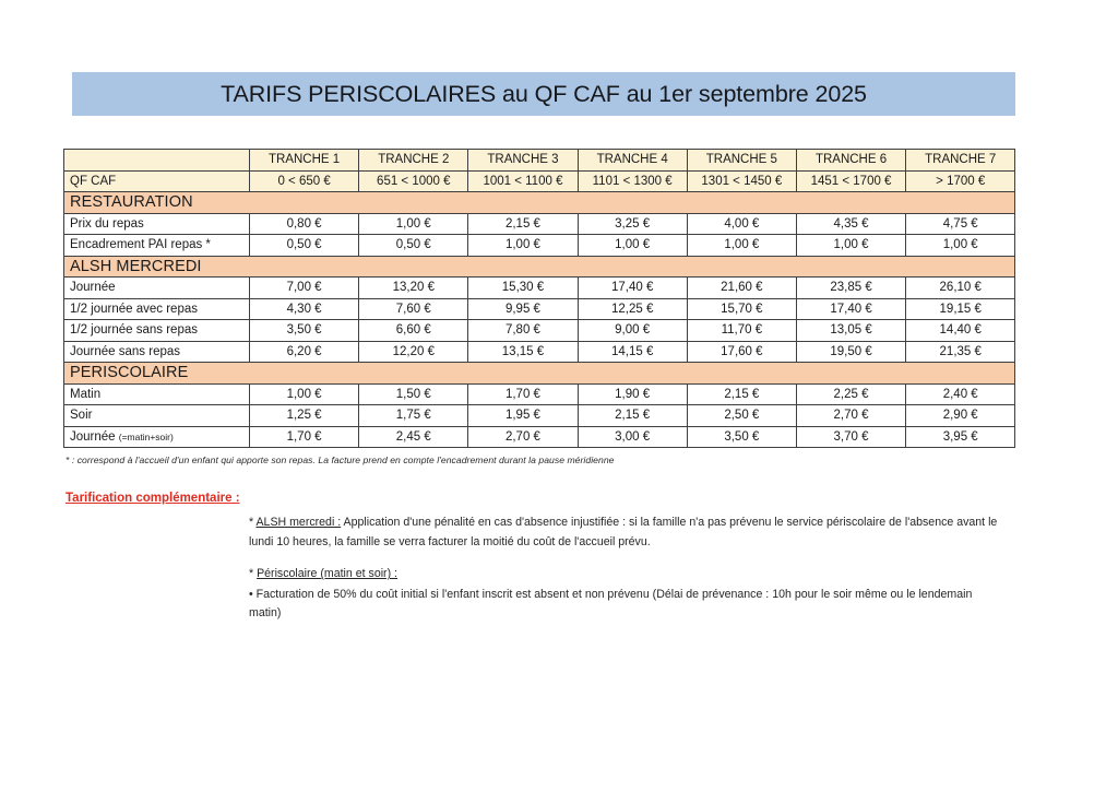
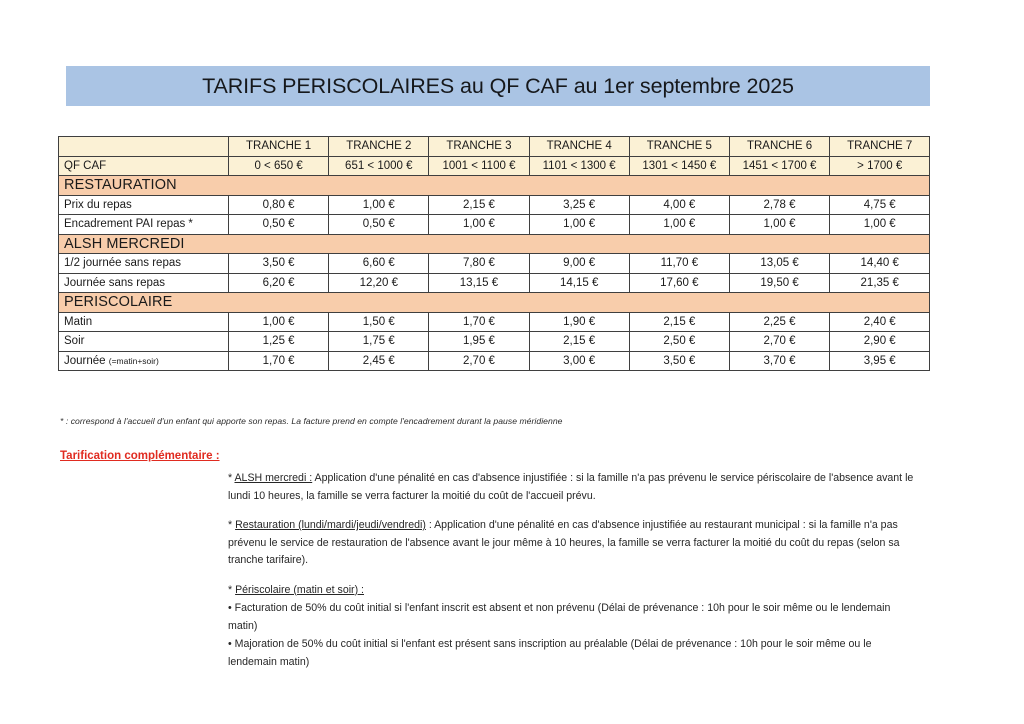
  TARIFS PERISCOLAIRES au QF CAF au 1er septembre 2025
  	TRANCHE 1	TRANCHE 2	TRANCHE 3	TRANCHE 4	TRANCHE 5	TRANCHE 6	TRANCHE 7
  QF CAF	0 < 650 €	651 < 1000 €	1001 < 1100 €	1101 < 1300 €	1301 < 1450 €	1451 < 1700 €	> 1700 €
  RESTAURATION
- Prix du repas	0,80 €	1,00 €	2,15 €	3,25 €	4,00 €	4,35 €	4,75 €
+ Prix du repas	0,80 €	1,00 €	2,15 €	3,25 €	4,00 €	2,78 €	4,75 €
  Encadrement PAI repas *	0,50 €	0,50 €	1,00 €	1,00 €	1,00 €	1,00 €	1,00 €
  ALSH MERCREDI
- Journée	7,00 €	13,20 €	15,30 €	17,40 €	21,60 €	23,85 €	26,10 €
- 1/2 journée avec repas	4,30 €	7,60 €	9,95 €	12,25 €	15,70 €	17,40 €	19,15 €
  1/2 journée sans repas	3,50 €	6,60 €	7,80 €	9,00 €	11,70 €	13,05 €	14,40 €
  Journée sans repas	6,20 €	12,20 €	13,15 €	14,15 €	17,60 €	19,50 €	21,35 €
  PERISCOLAIRE
  Matin	1,00 €	1,50 €	1,70 €	1,90 €	2,15 €	2,25 €	2,40 €
  Soir	1,25 €	1,75 €	1,95 €	2,15 €	2,50 €	2,70 €	2,90 €
  Journée (=matin+soir)	1,70 €	2,45 €	2,70 €	3,00 €	3,50 €	3,70 €	3,95 €
  * : correspond à l'accueil d'un enfant qui apporte son repas. La facture prend en compte l'encadrement durant la pause méridienne
  Tarification complémentaire :
  * ALSH mercredi : Application d'une pénalité en cas d'absence injustifiée : si la famille n'a pas prévenu le service périscolaire de l'absence avant le lundi 10 heures, la famille se verra facturer la moitié du coût de l'accueil prévu.
+ * Restauration (lundi/mardi/jeudi/vendredi) : Application d'une pénalité en cas d'absence injustifiée au restaurant municipal : si la famille n'a pas prévenu le service de restauration de l'absence avant le jour même à 10 heures, la famille se verra facturer la moitié du coût du repas (selon sa tranche tarifaire).
  * Périscolaire (matin et soir) :
  • Facturation de 50% du coût initial si l'enfant inscrit est absent et non prévenu (Délai de prévenance : 10h pour le soir même ou le lendemain matin)
+ • Majoration de 50% du coût initial si l'enfant est présent sans inscription au préalable (Délai de prévenance : 10h pour le soir même ou le lendemain matin)
